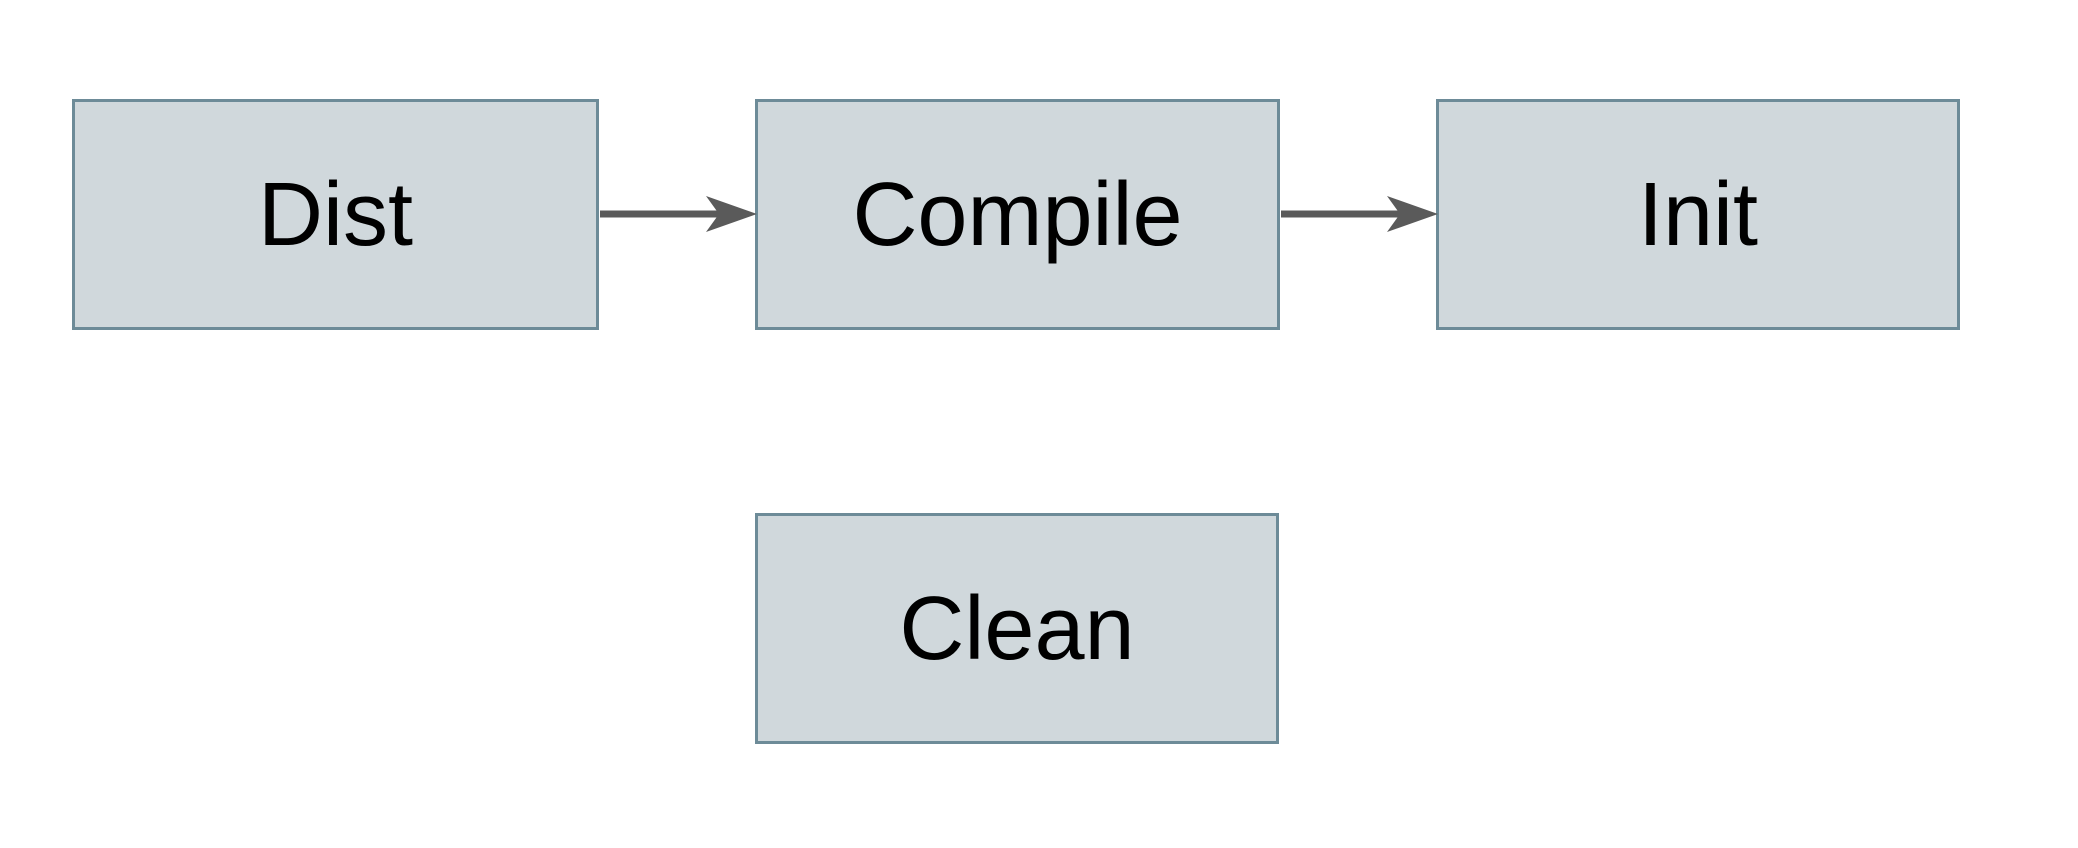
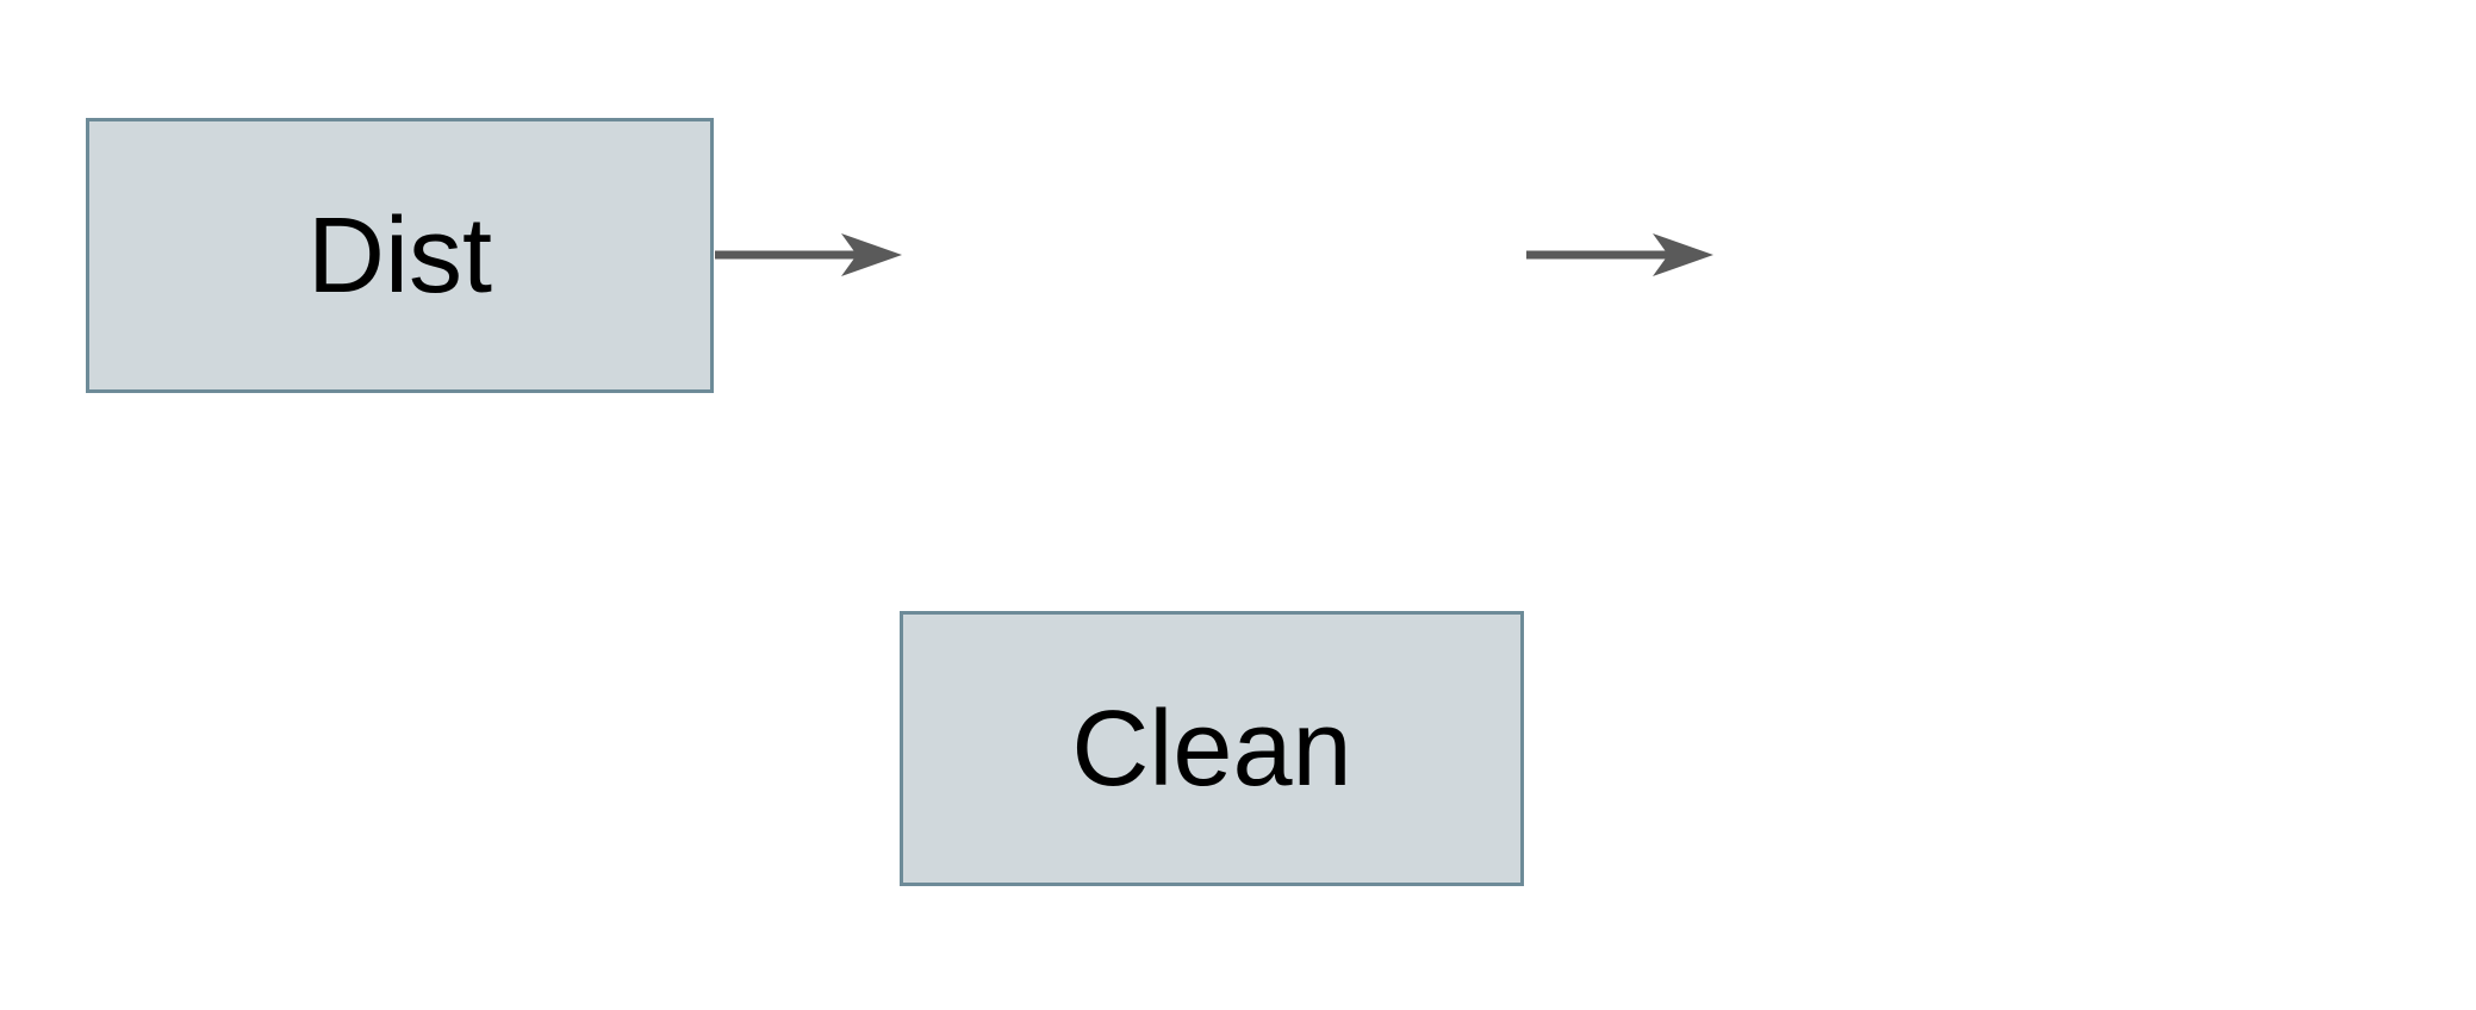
  Dist
- Compile
- Init
  Clean
